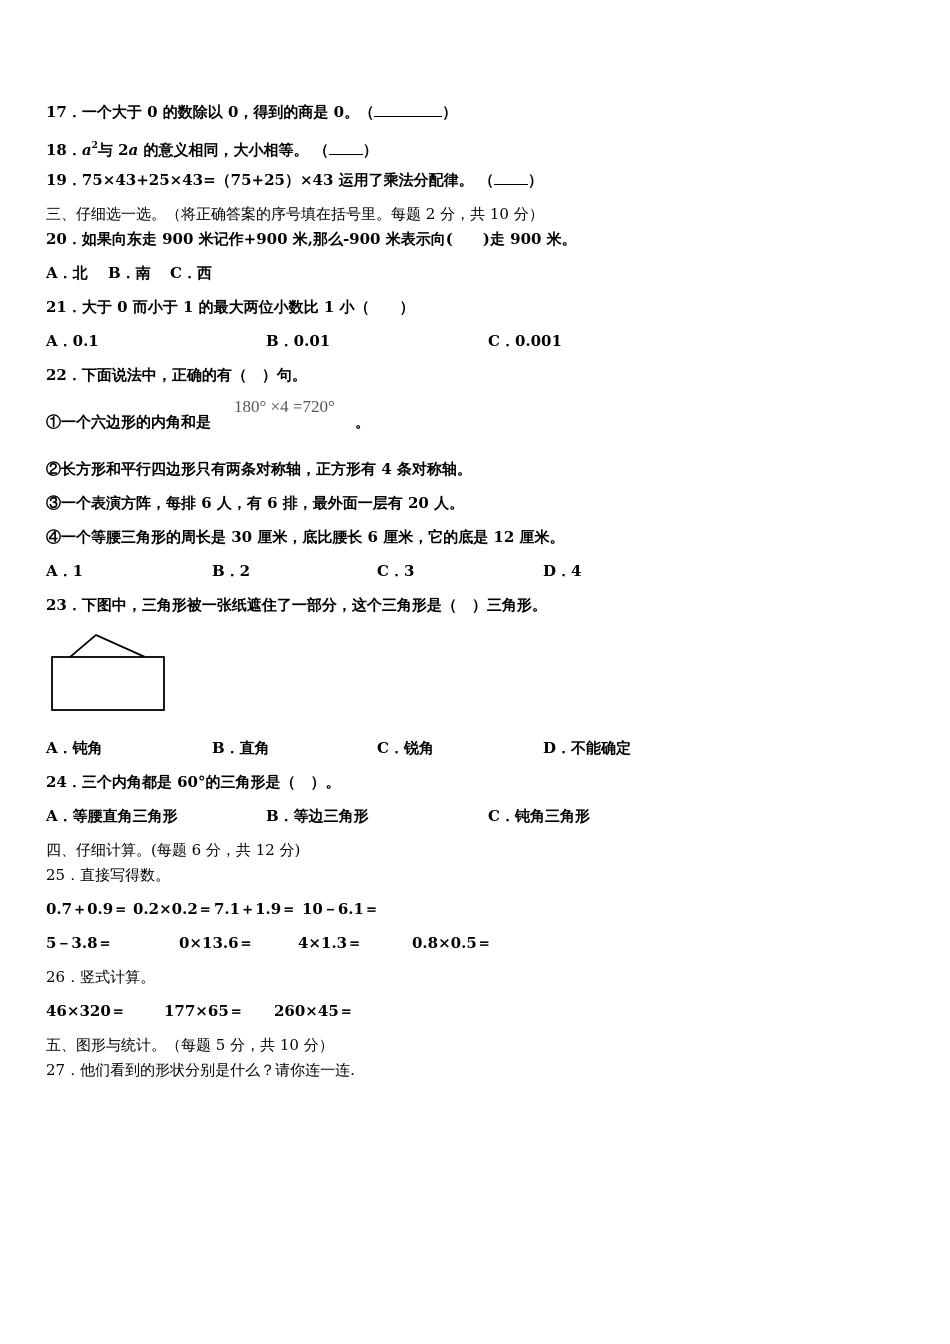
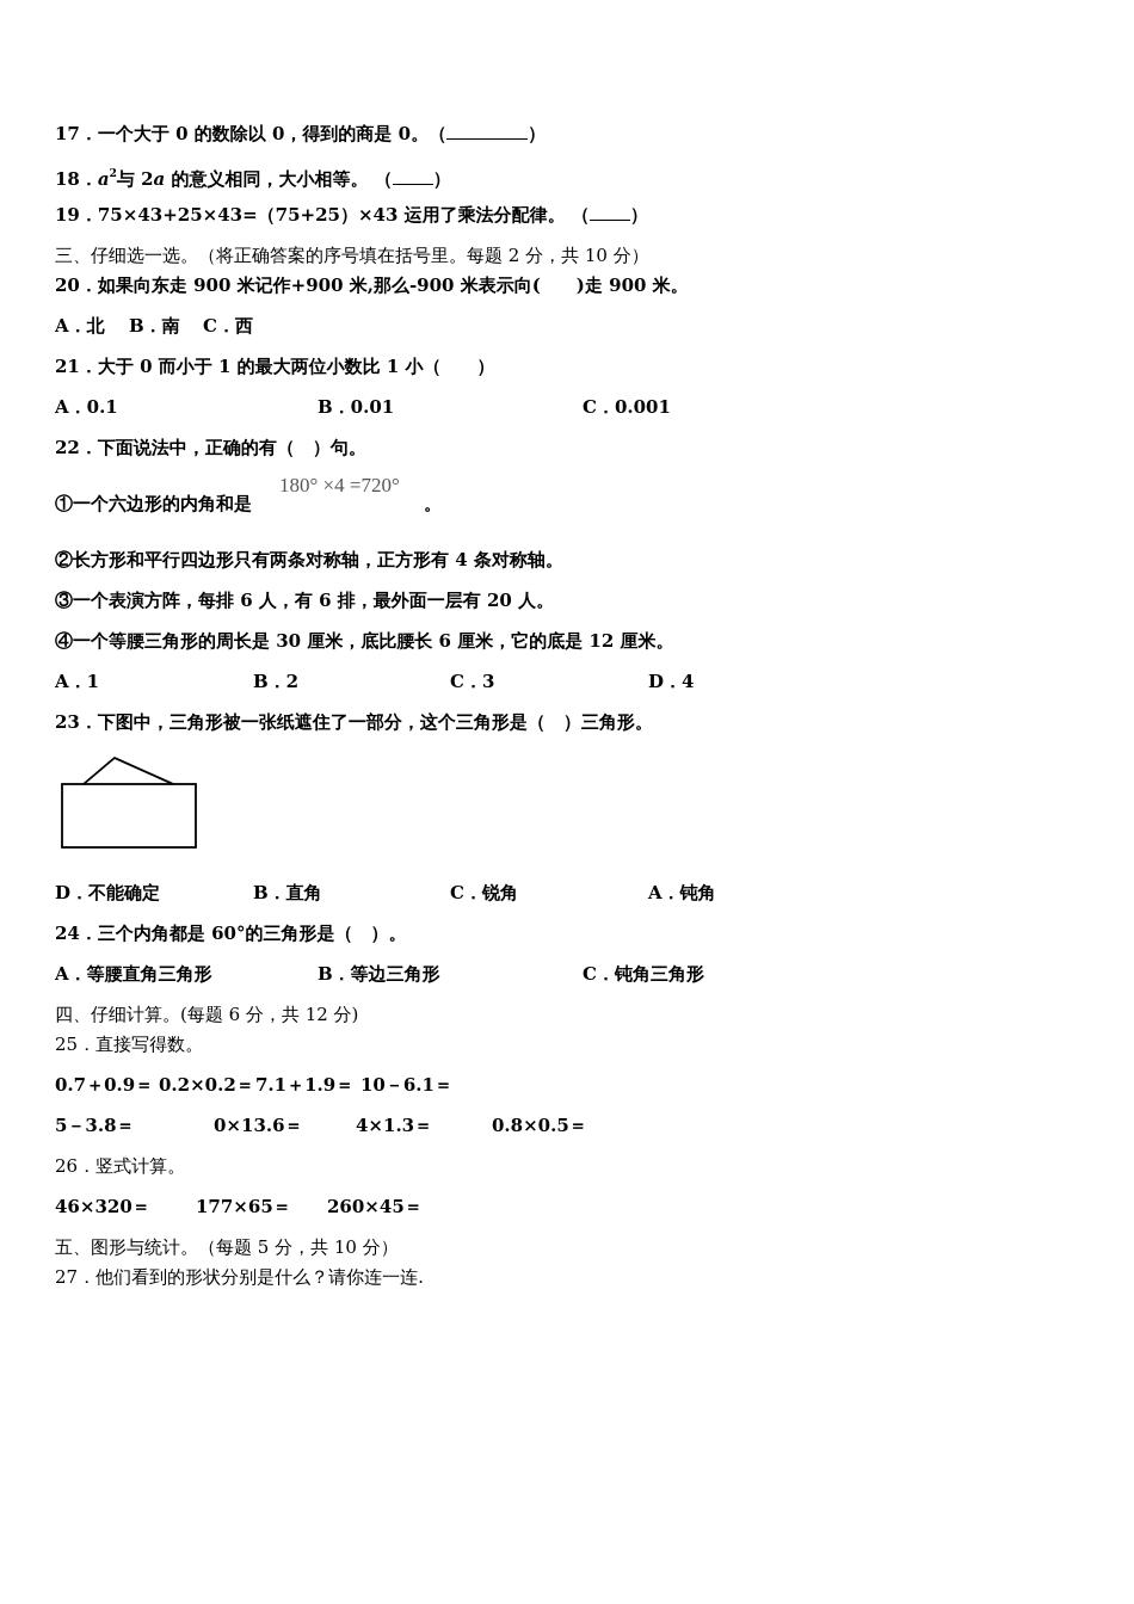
  17．一个大于 0 的数除以 0，得到的商是 0。（ ）
  18．a2与 2a 的意义相同，大小相等。 （ ）
  19．75×43+25×43=（75+25）×43 运用了乘法分配律。 （ ）
  三、仔细选一选。（将正确答案的序号填在括号里。每题 2 分，共 10 分）
  20．如果向东走 900 米记作+900 米,那么-900 米表示向( )走 900 米。
  A．北
  B．南
  C．西
  21．大于 0 而小于 1 的最大两位小数比 1 小（ ）
  A．0.1
  B．0.01
  C．0.001
  22．下面说法中，正确的有（ ）句。
  ①一个六边形的内角和是
  180° ×4 =720°
  。
  ②长方形和平行四边形只有两条对称轴，正方形有 4 条对称轴。
  ③一个表演方阵，每排 6 人，有 6 排，最外面一层有 20 人。
  ④一个等腰三角形的周长是 30 厘米，底比腰长 6 厘米，它的底是 12 厘米。
  A．1
  B．2
  C．3
  D．4
  23．下图中，三角形被一张纸遮住了一部分，这个三角形是（ ）三角形。
- A．钝角
+ D．不能确定
  B．直角
  C．锐角
- D．不能确定
+ A．钝角
  24．三个内角都是 60°的三角形是（ ）。
  A．等腰直角三角形
  B．等边三角形
  C．钝角三角形
  四、仔细计算。(每题 6 分，共 12 分)
  25．直接写得数。
  0.7＋0.9＝
  0.2×0.2＝
  7.1＋1.9＝
  10－6.1＝
  5－3.8＝
  0×13.6＝
  4×1.3＝
  0.8×0.5＝
  26．竖式计算。
  46×320＝
  177×65＝
  260×45＝
  五、图形与统计。（每题 5 分，共 10 分）
  27．他们看到的形状分别是什么？请你连一连.
